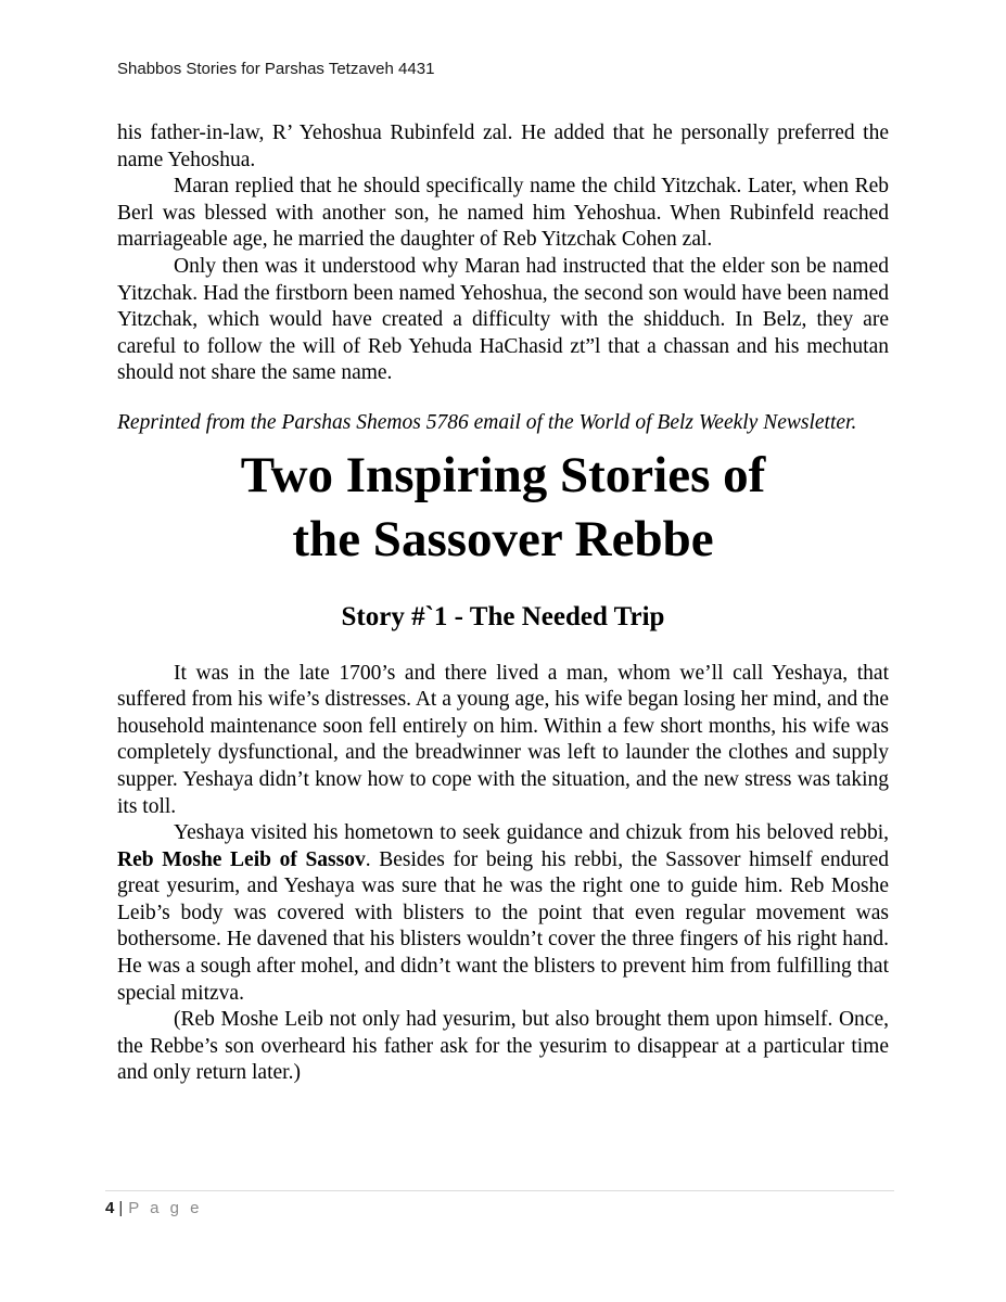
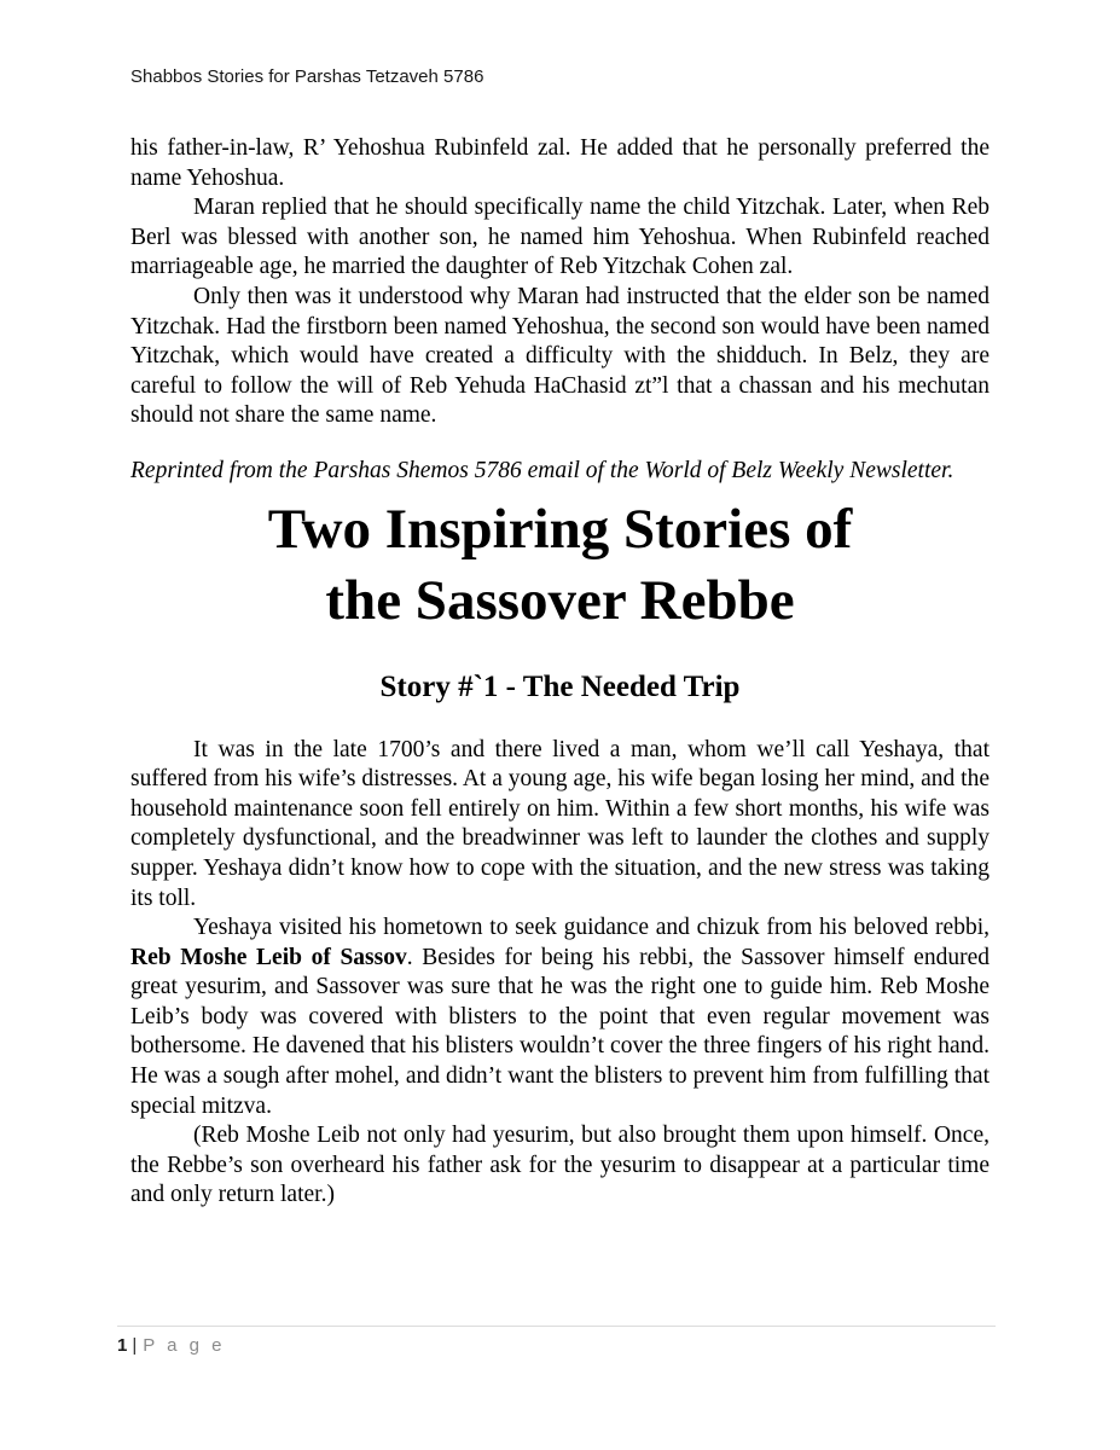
- Shabbos Stories for Parshas Tetzaveh 4431
+ Shabbos Stories for Parshas Tetzaveh 5786
  his father-in-law, R’ Yehoshua Rubinfeld zal. He added that he personally preferred the name Yehoshua.
  Maran replied that he should specifically name the child Yitzchak. Later, when Reb Berl was blessed with another son, he named him Yehoshua. When Rubinfeld reached marriageable age, he married the daughter of Reb Yitzchak Cohen zal.
  Only then was it understood why Maran had instructed that the elder son be named Yitzchak. Had the firstborn been named Yehoshua, the second son would have been named Yitzchak, which would have created a difficulty with the shidduch. In Belz, they are careful to follow the will of Reb Yehuda HaChasid zt”l that a chassan and his mechutan should not share the same name.
  Reprinted from the Parshas Shemos 5786 email of the World of Belz Weekly Newsletter.
  Two Inspiring Stories of
  the Sassover Rebbe
  Story #`1 - The Needed Trip
  It was in the late 1700’s and there lived a man, whom we’ll call Yeshaya, that suffered from his wife’s distresses. At a young age, his wife began losing her mind, and the household maintenance soon fell entirely on him. Within a few short months, his wife was completely dysfunctional, and the breadwinner was left to launder the clothes and supply supper. Yeshaya didn’t know how to cope with the situation, and the new stress was taking its toll.
- Yeshaya visited his hometown to seek guidance and chizuk from his beloved rebbi, Reb Moshe Leib of Sassov. Besides for being his rebbi, the Sassover himself endured great yesurim, and Yeshaya was sure that he was the right one to guide him. Reb Moshe Leib’s body was covered with blisters to the point that even regular movement was bothersome. He davened that his blisters wouldn’t cover the three fingers of his right hand. He was a sough after mohel, and didn’t want the blisters to prevent him from fulfilling that special mitzva.
+ Yeshaya visited his hometown to seek guidance and chizuk from his beloved rebbi, Reb Moshe Leib of Sassov. Besides for being his rebbi, the Sassover himself endured great yesurim, and Sassover was sure that he was the right one to guide him. Reb Moshe Leib’s body was covered with blisters to the point that even regular movement was bothersome. He davened that his blisters wouldn’t cover the three fingers of his right hand. He was a sough after mohel, and didn’t want the blisters to prevent him from fulfilling that special mitzva.
  (Reb Moshe Leib not only had yesurim, but also brought them upon himself. Once, the Rebbe’s son overheard his father ask for the yesurim to disappear at a particular time and only return later.)
- 4 | P a g e
+ 1 | P a g e
